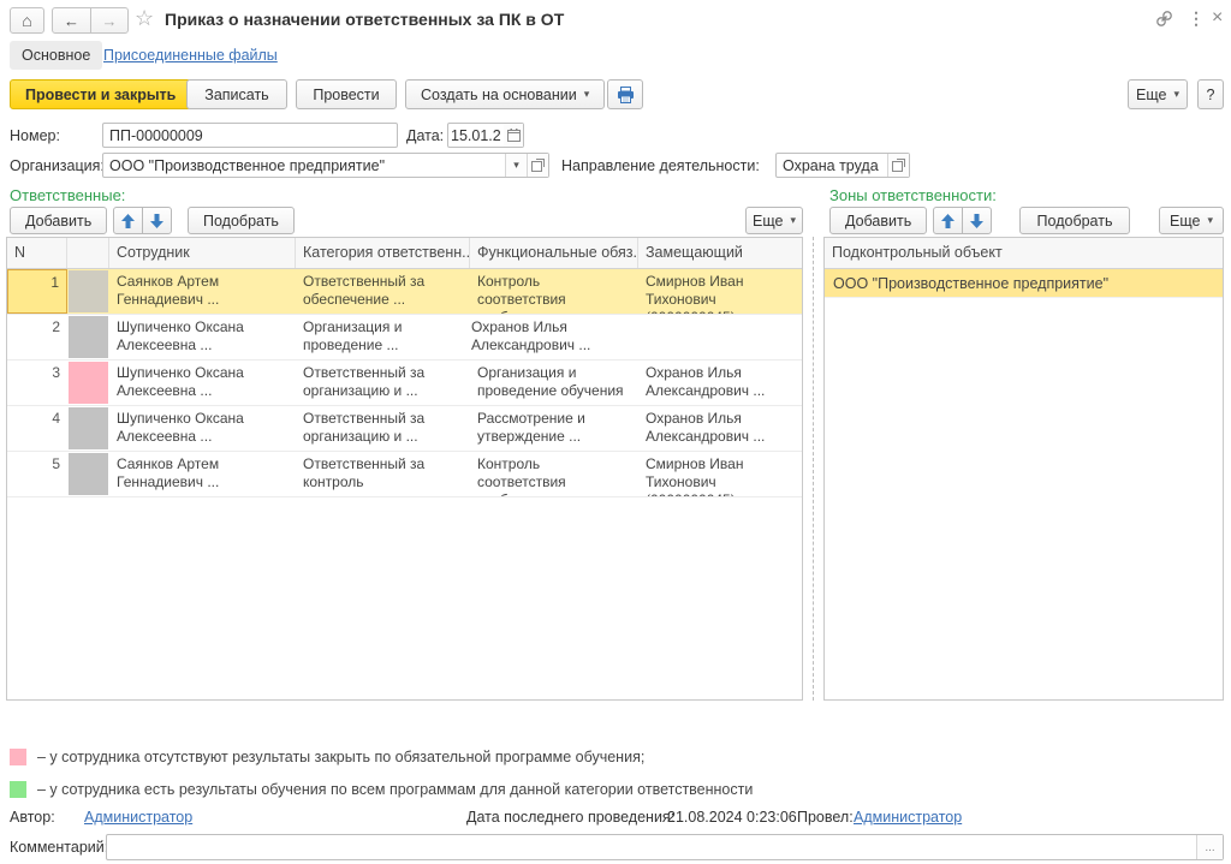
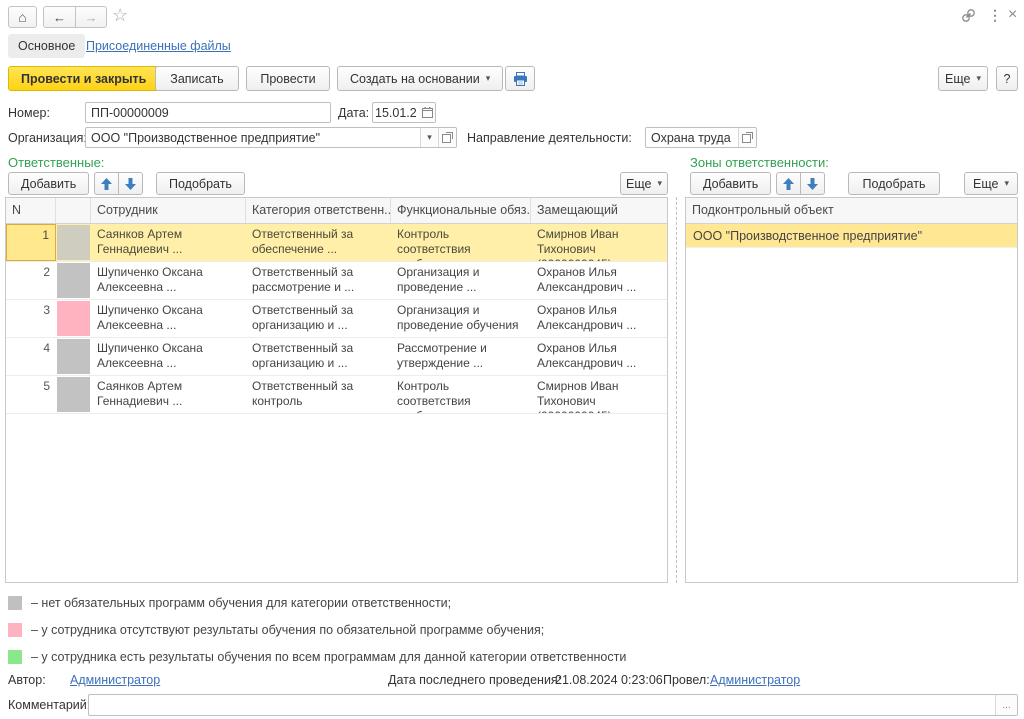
  ⌂
  ←
  →
  ☆
- Приказ о назначении ответственных за ПК в ОТ
  ⋮
  ×
  Основное
  Присоединенные файлы
  Провести и закрыть
  Записать
  Провести
  Создать на основании
  ▾
  Еще
  ▾
  ?
  Номер:
  ПП-00000009
  Дата:
  15.01.2
  Организация
  ООО "Производственное предприятие"
  ▾
  Направление деятельности:
  Охрана труда
  Ответственные:
  Зоны ответственности:
  Добавить
  Подобрать
  Еще
  ▾
  Добавить
  Подобрать
  Еще
  ▾
  N
  Сотрудник
  Категория ответственн..
  Функциональные обяз.
  Замещающий
  1
  Саянков Артем Геннадиевич ...
  Ответственный за обеспечение ...
  2
  Шупиченко Оксана Алексеевна ...
+ Ответственный за рассмотрение и ...
  Организация и проведение ...
  Охранов Илья Александрович ...
  3
  Шупиченко Оксана Алексеевна ...
  Ответственный за организацию и ...
  Организация и проведение обучения
  Охранов Илья Александрович ...
  4
  Шупиченко Оксана Алексеевна ...
  Ответственный за организацию и ...
  Рассмотрение и утверждение ...
  Охранов Илья Александрович ...
  5
  Саянков Артем Геннадиевич ...
  Подконтрольный объект
  ООО "Производственное предприятие"
+ – нет обязательных программ обучения для категории ответственности;
- – у сотрудника отсутствуют результаты закрыть по обязательной программе обучения;
+ – у сотрудника отсутствуют результаты обучения по обязательной программе обучения;
  – у сотрудника есть результаты обучения по всем программам для данной категории ответственности
  Автор:
  Администратор
  Дата последнего проведения:
  21.08.2024 0:23:06
  Провел:
  Администратор
  Комментарий
  ...
